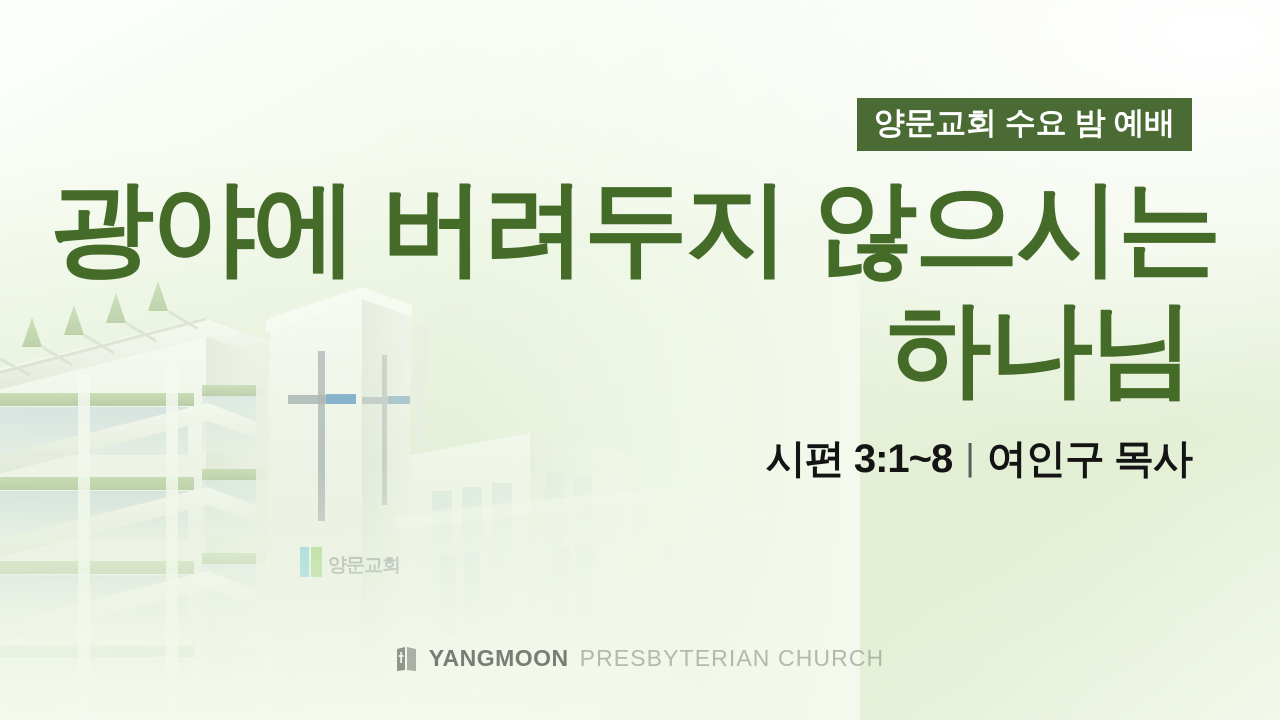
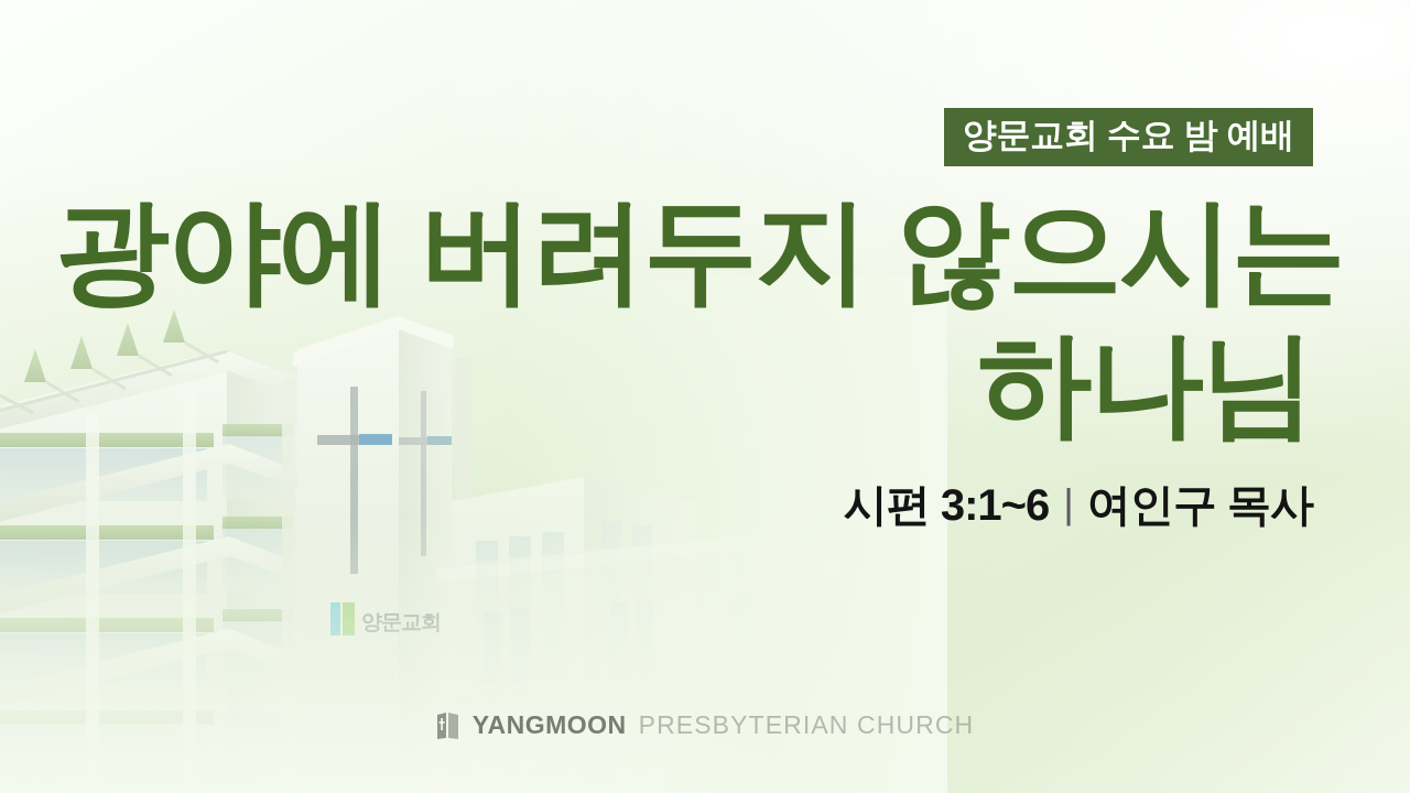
  양문교회 수요 밤 예배
  광야에 버려두지 않으시는
  하나님
- 시편 3:1~8
+ 시편 3:1~6
  |
  여인구 목사
  YANGMOON
  PRESBYTERIAN CHURCH
